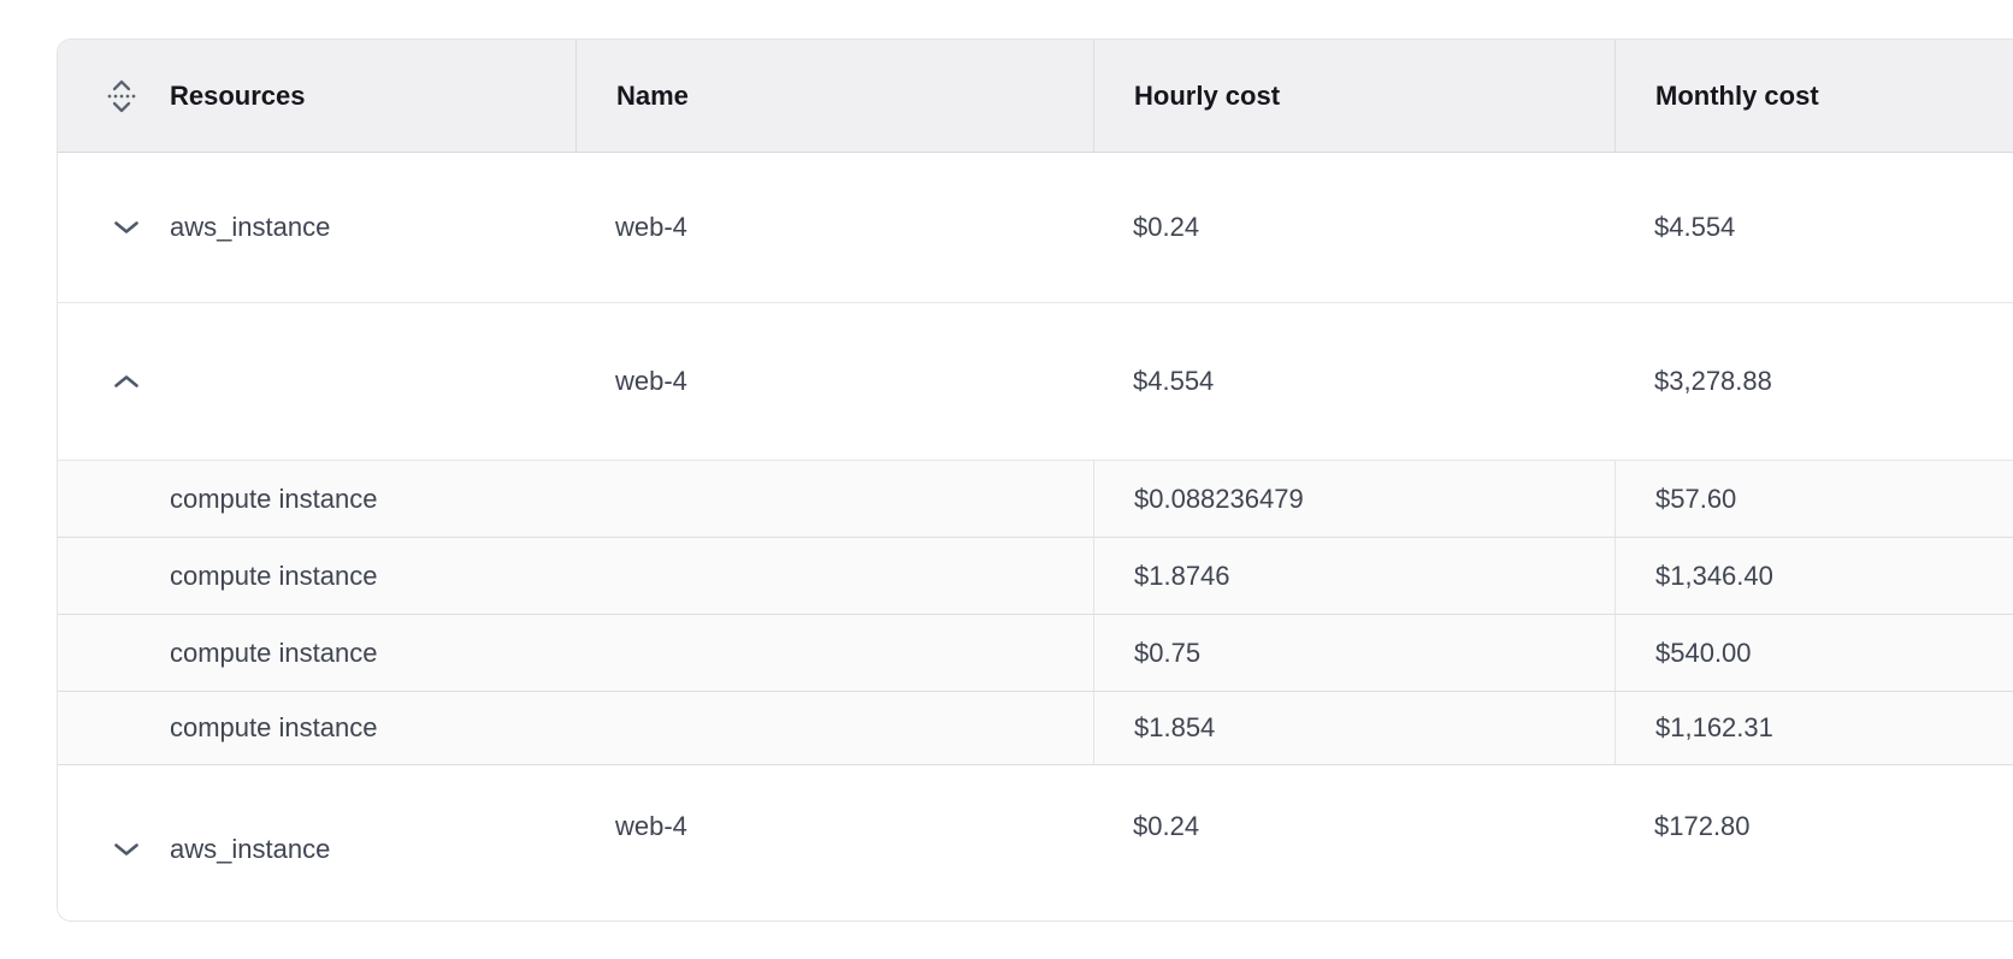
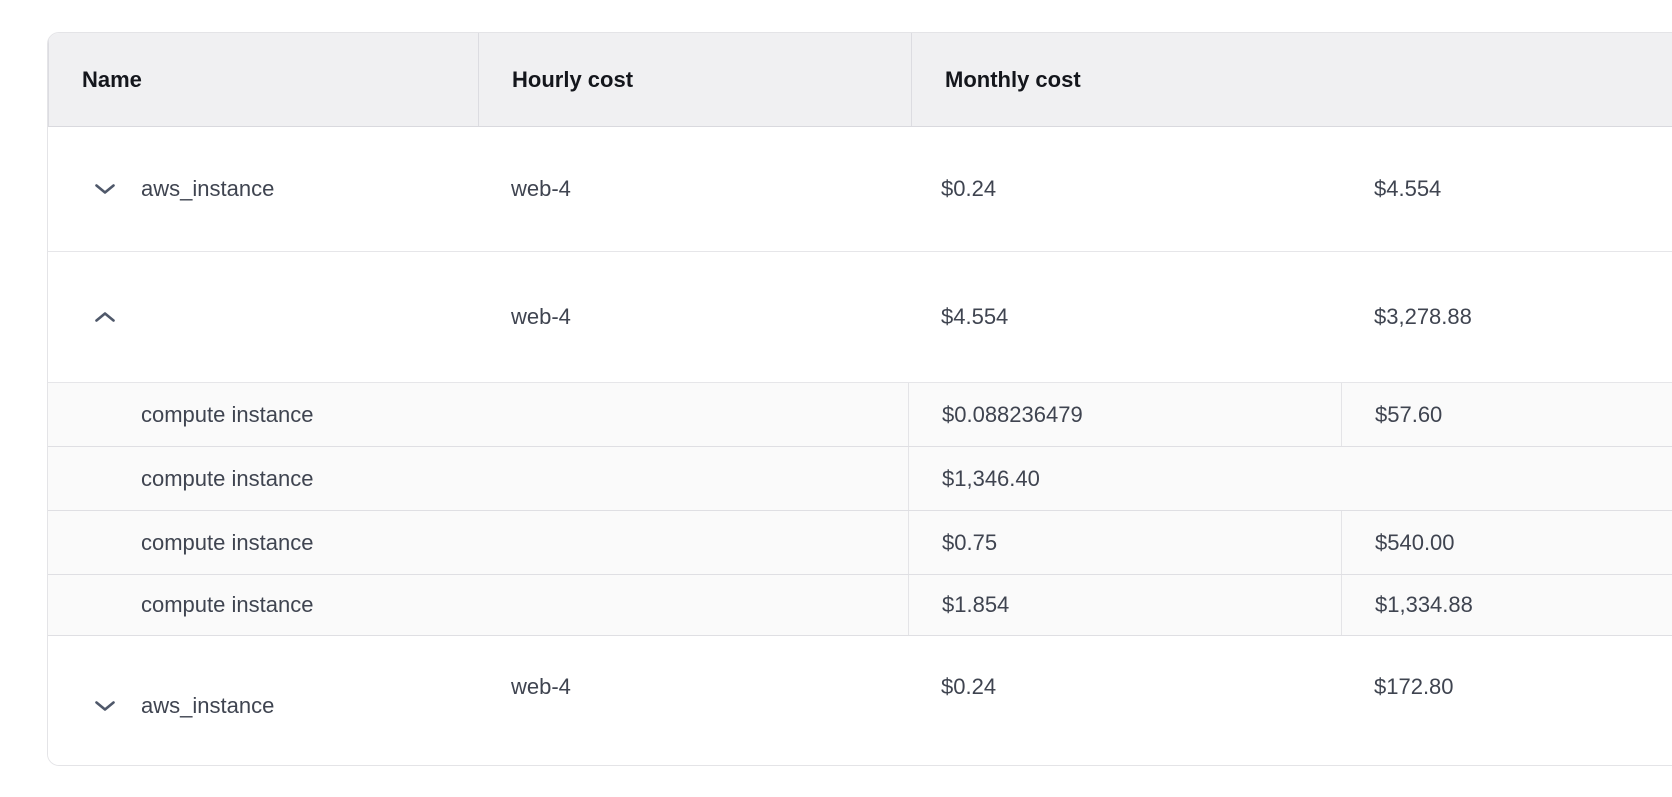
- Resources
  Name
  Hourly cost
  Monthly cost
  aws_instance
  web-4
  $0.24
  $4.554
  web-4
  $4.554
  $3,278.88
  compute instance
  $0.088236479
  $57.60
  compute instance
- $1.8746
  $1,346.40
  compute instance
  $0.75
  $540.00
  compute instance
  $1.854
- $1,162.31
+ $1,334.88
  aws_instance
  web-4
  $0.24
  $172.80
